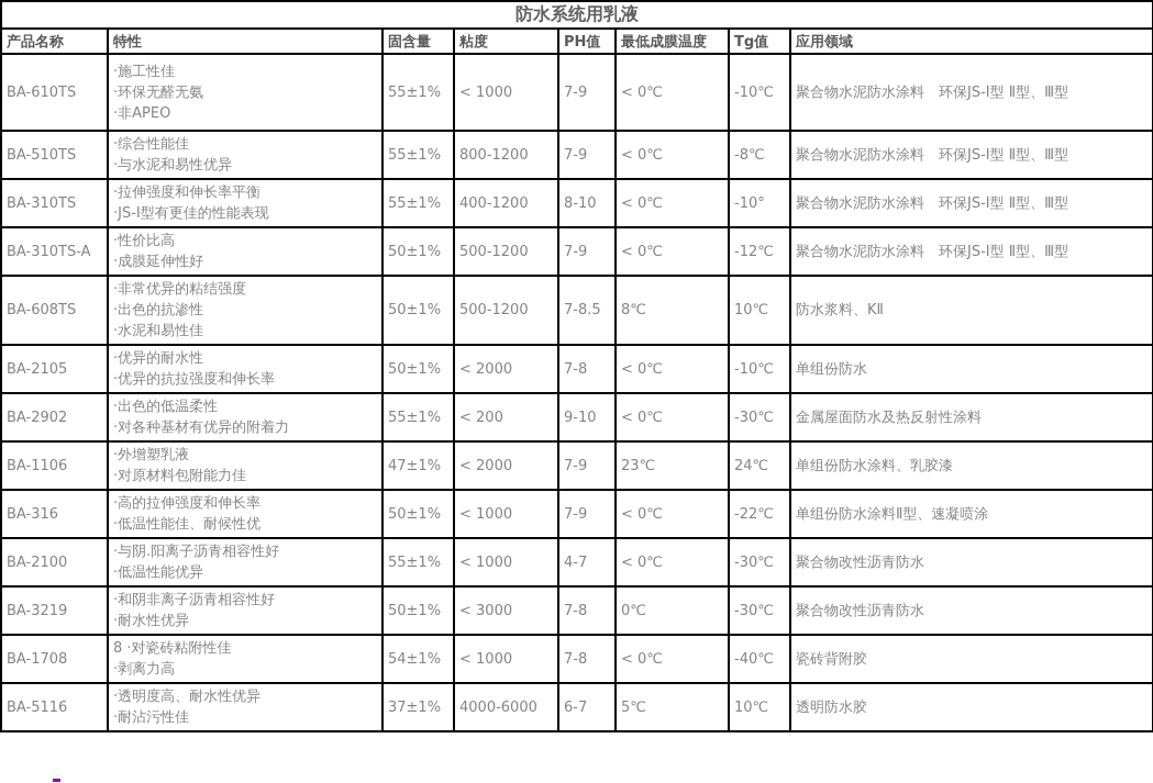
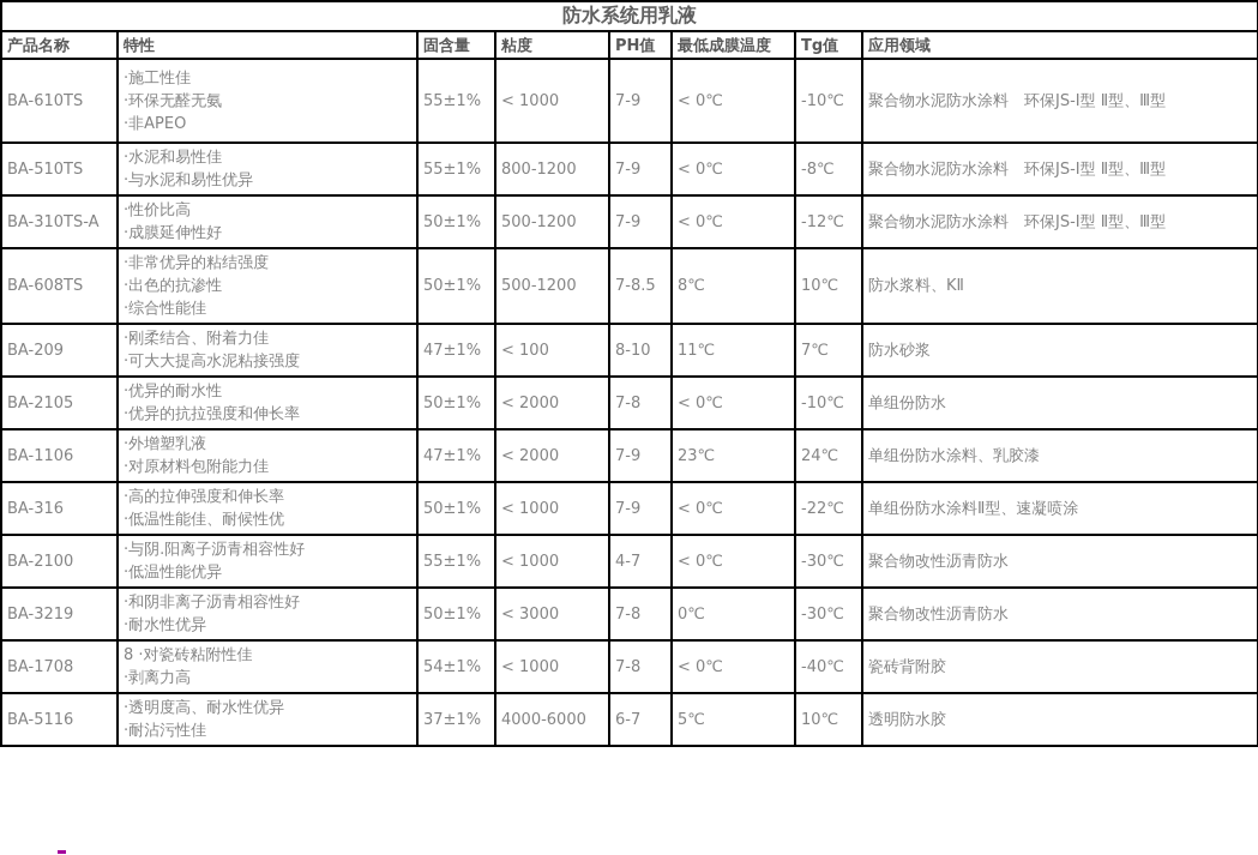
  防水系统用乳液
  产品名称	特性	固含量	粘度	PH值	最低成膜温度	Tg值	应用领域
  BA-610TS	·施工性佳·环保无醛无氨·非APEO	55±1%	< 1000	7-9	< 0℃	-10℃	聚合物水泥防水涂料 环保JS-Ⅰ型 Ⅱ型、Ⅲ型
- BA-510TS	·综合性能佳·与水泥和易性优异	55±1%	800-1200	7-9	< 0℃	-8℃	聚合物水泥防水涂料 环保JS-Ⅰ型 Ⅱ型、Ⅲ型
+ BA-510TS	·水泥和易性佳·与水泥和易性优异	55±1%	800-1200	7-9	< 0℃	-8℃	聚合物水泥防水涂料 环保JS-Ⅰ型 Ⅱ型、Ⅲ型
- BA-310TS	·拉伸强度和伸长率平衡·JS-Ⅰ型有更佳的性能表现	55±1%	400-1200	8-10	< 0℃	-10°	聚合物水泥防水涂料 环保JS-Ⅰ型 Ⅱ型、Ⅲ型
  BA-310TS-A	·性价比高·成膜延伸性好	50±1%	500-1200	7-9	< 0℃	-12℃	聚合物水泥防水涂料 环保JS-Ⅰ型 Ⅱ型、Ⅲ型
- BA-608TS	·非常优异的粘结强度·出色的抗渗性·水泥和易性佳	50±1%	500-1200	7-8.5	8℃	10℃	防水浆料、KⅡ
+ BA-608TS	·非常优异的粘结强度·出色的抗渗性·综合性能佳	50±1%	500-1200	7-8.5	8℃	10℃	防水浆料、KⅡ
+ BA-209	·刚柔结合、附着力佳·可大大提高水泥粘接强度	47±1%	< 100	8-10	11℃	7℃	防水砂浆
  BA-2105	·优异的耐水性·优异的抗拉强度和伸长率	50±1%	< 2000	7-8	< 0℃	-10℃	单组份防水
- BA-2902	·出色的低温柔性·对各种基材有优异的附着力	55±1%	< 200	9-10	< 0℃	-30℃	金属屋面防水及热反射性涂料
  BA-1106	·外增塑乳液·对原材料包附能力佳	47±1%	< 2000	7-9	23℃	24℃	单组份防水涂料、乳胶漆
  BA-316	·高的拉伸强度和伸长率·低温性能佳、耐候性优	50±1%	< 1000	7-9	< 0℃	-22℃	单组份防水涂料Ⅱ型、速凝喷涂
  BA-2100	·与阴.阳离子沥青相容性好·低温性能优异	55±1%	< 1000	4-7	< 0℃	-30℃	聚合物改性沥青防水
  BA-3219	·和阴非离子沥青相容性好·耐水性优异	50±1%	< 3000	7-8	0℃	-30℃	聚合物改性沥青防水
  BA-1708	8 ·对瓷砖粘附性佳·剥离力高	54±1%	< 1000	7-8	< 0℃	-40℃	瓷砖背附胶
  BA-5116	·透明度高、耐水性优异·耐沾污性佳	37±1%	4000-6000	6-7	5℃	10℃	透明防水胶
